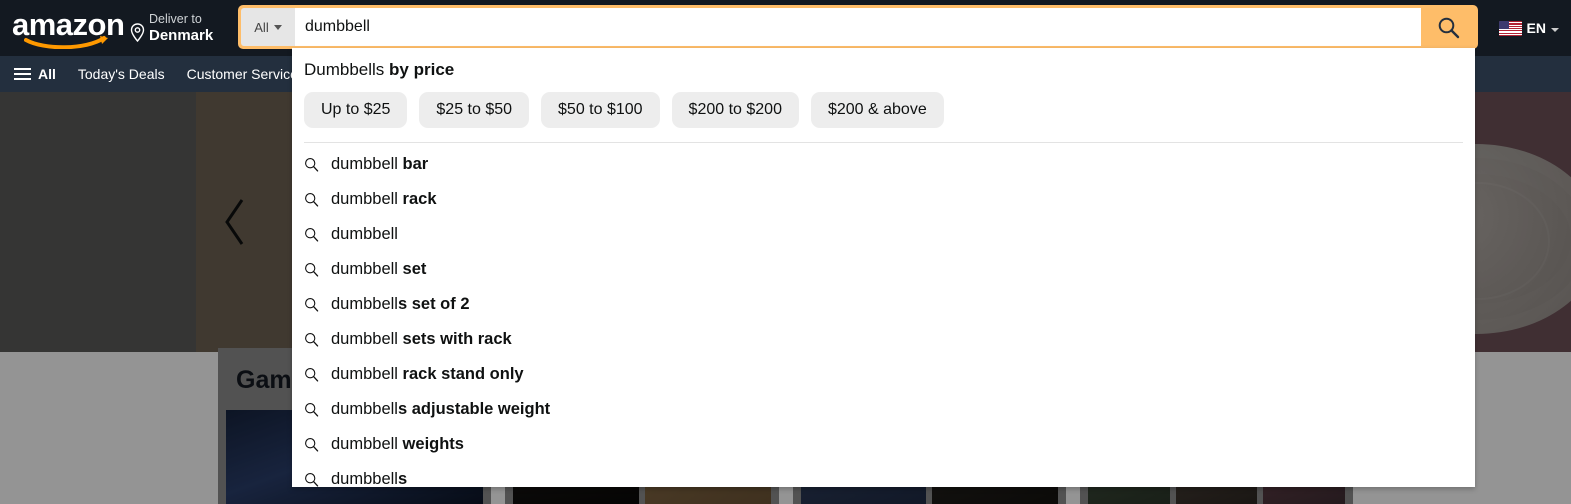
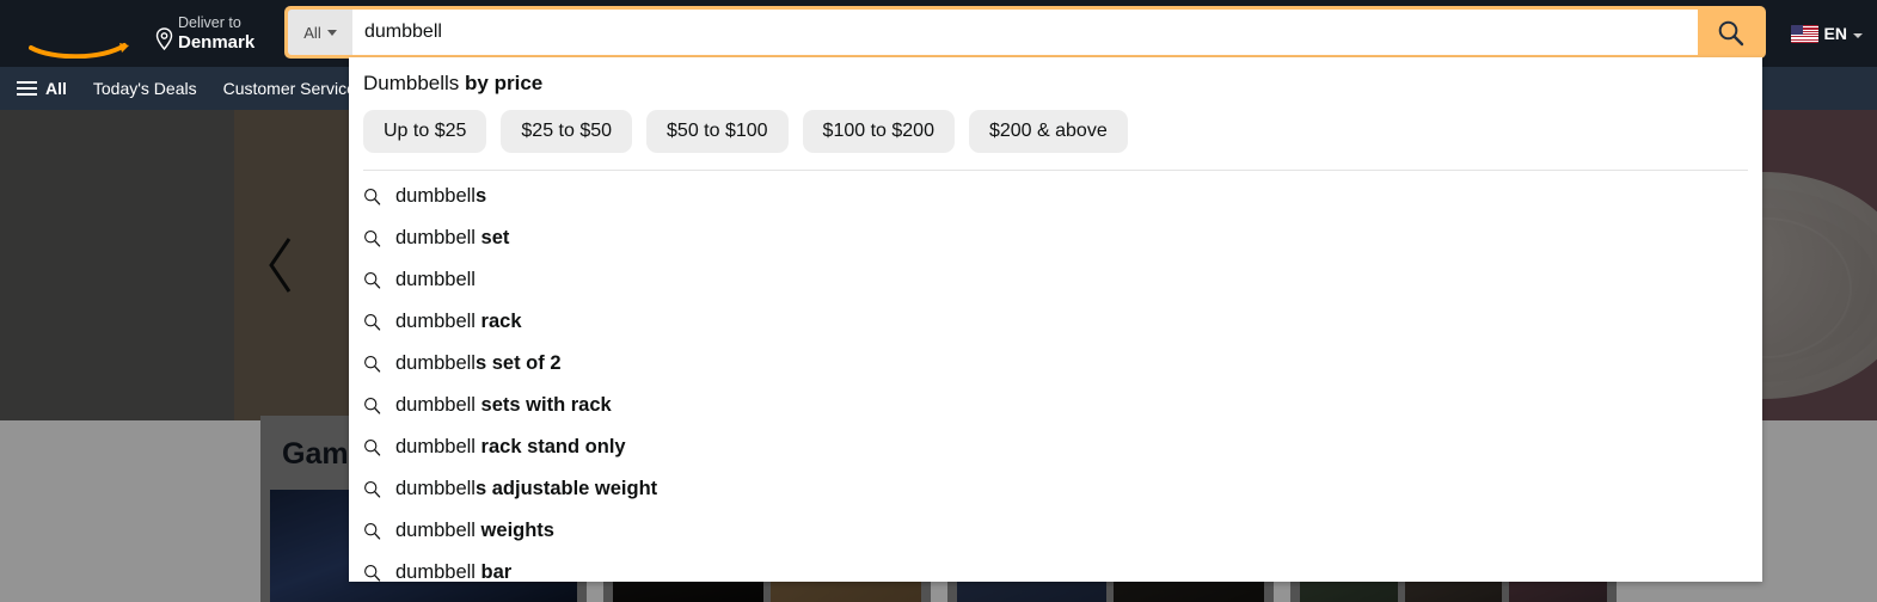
  All
  Today's Deals
  Customer Servic
- amazon
  Deliver to
  Denmark
  All
  dumbbell
  EN
  Dumbbells by price
  Up to $25
  $25 to $50
  $50 to $100
- $200 to $200
+ $100 to $200
  $200 & above
- dumbbell bar
+ dumbbells
- dumbbell rack
+ dumbbell set
  dumbbell
- dumbbell set
+ dumbbell rack
  dumbbells set of 2
  dumbbell sets with rack
  dumbbell rack stand only
  dumbbells adjustable weight
  dumbbell weights
- dumbbells
+ dumbbell bar
